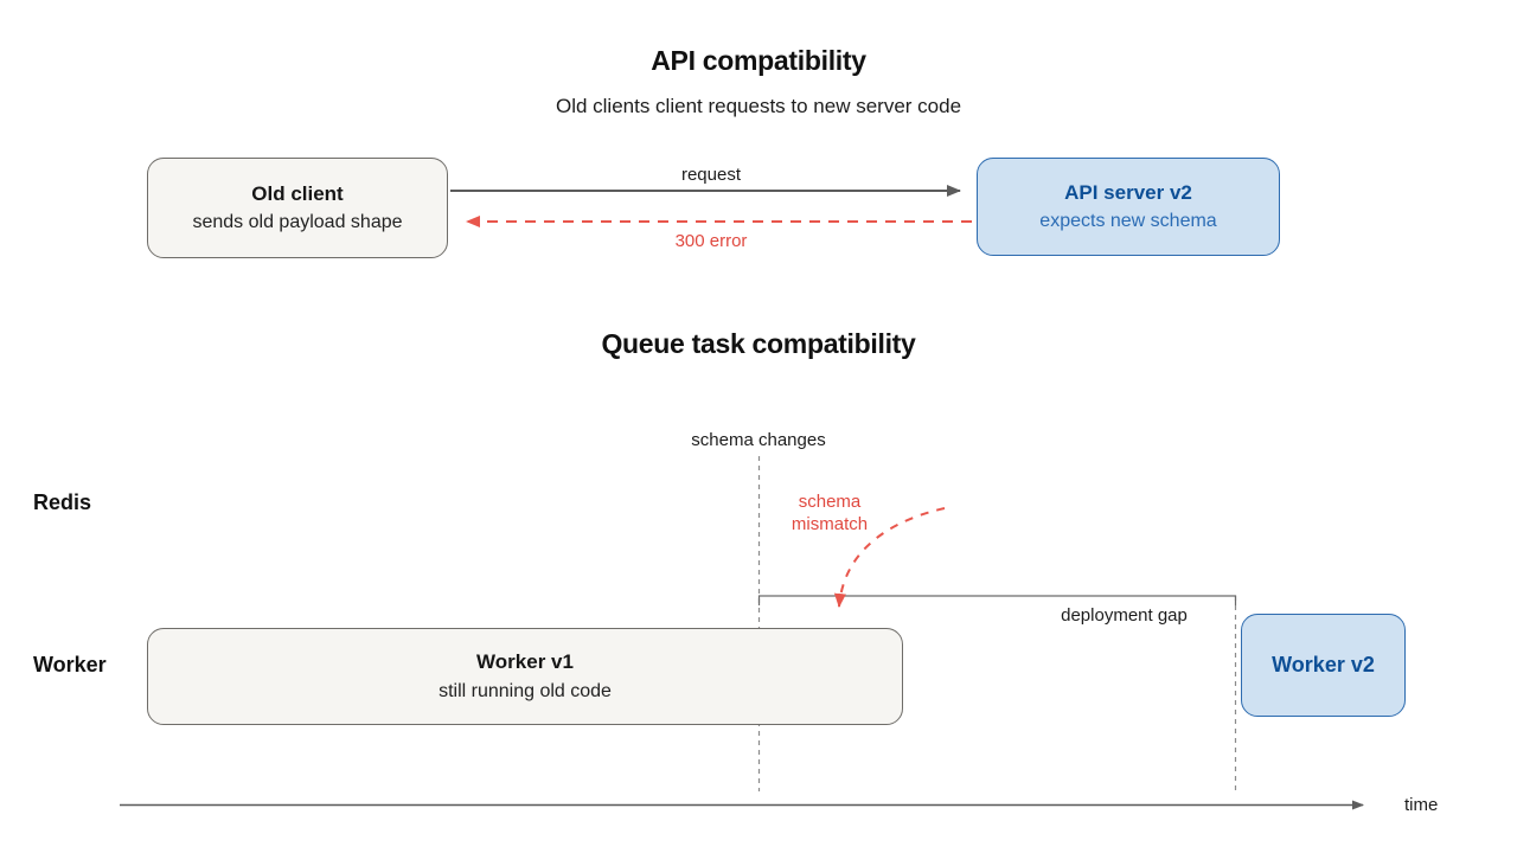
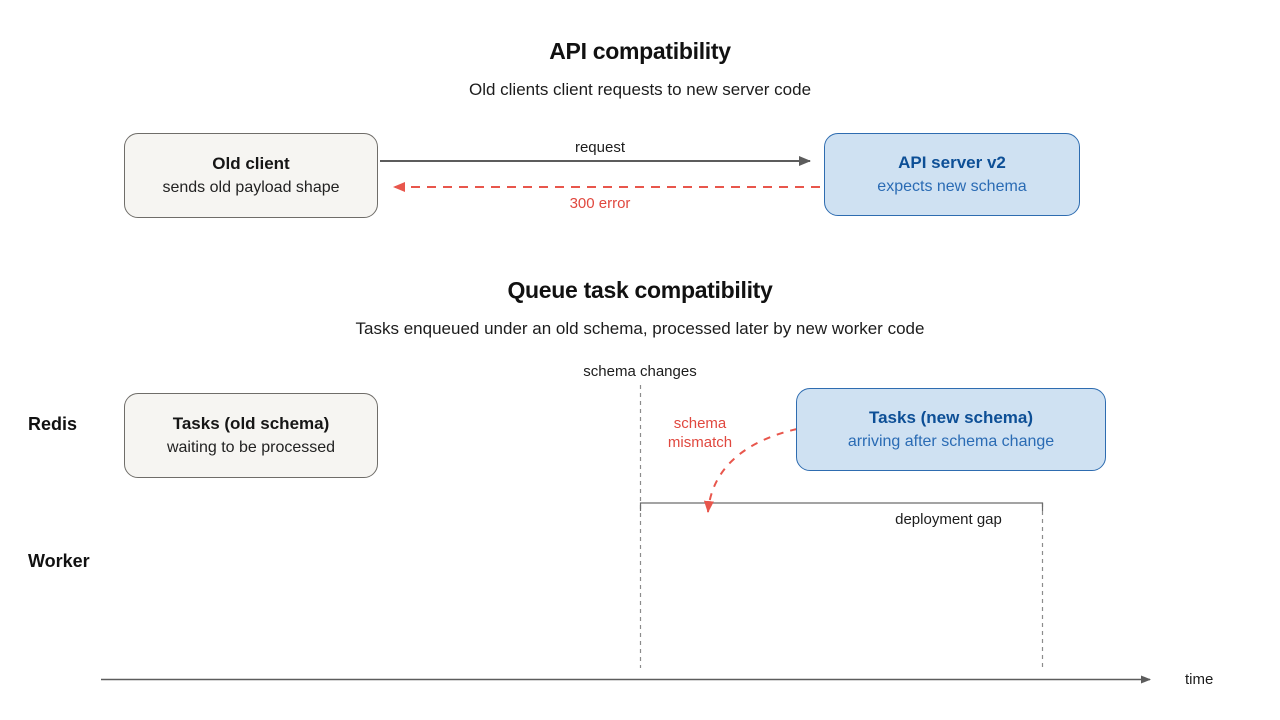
  API compatibility
  Old clients client requests to new server code
  Old client
  sends old payload shape
  API server v2
  expects new schema
  request
  300 error
  Queue task compatibility
+ Tasks enqueued under an old schema, processed later by new worker code
  schema changes
  Redis
+ Tasks (old schema)
+ waiting to be processed
+ Tasks (new schema)
+ arriving after schema change
  schema
  mismatch
  deployment gap
  Worker
- Worker v1
- still running old code
- Worker v2
  time
